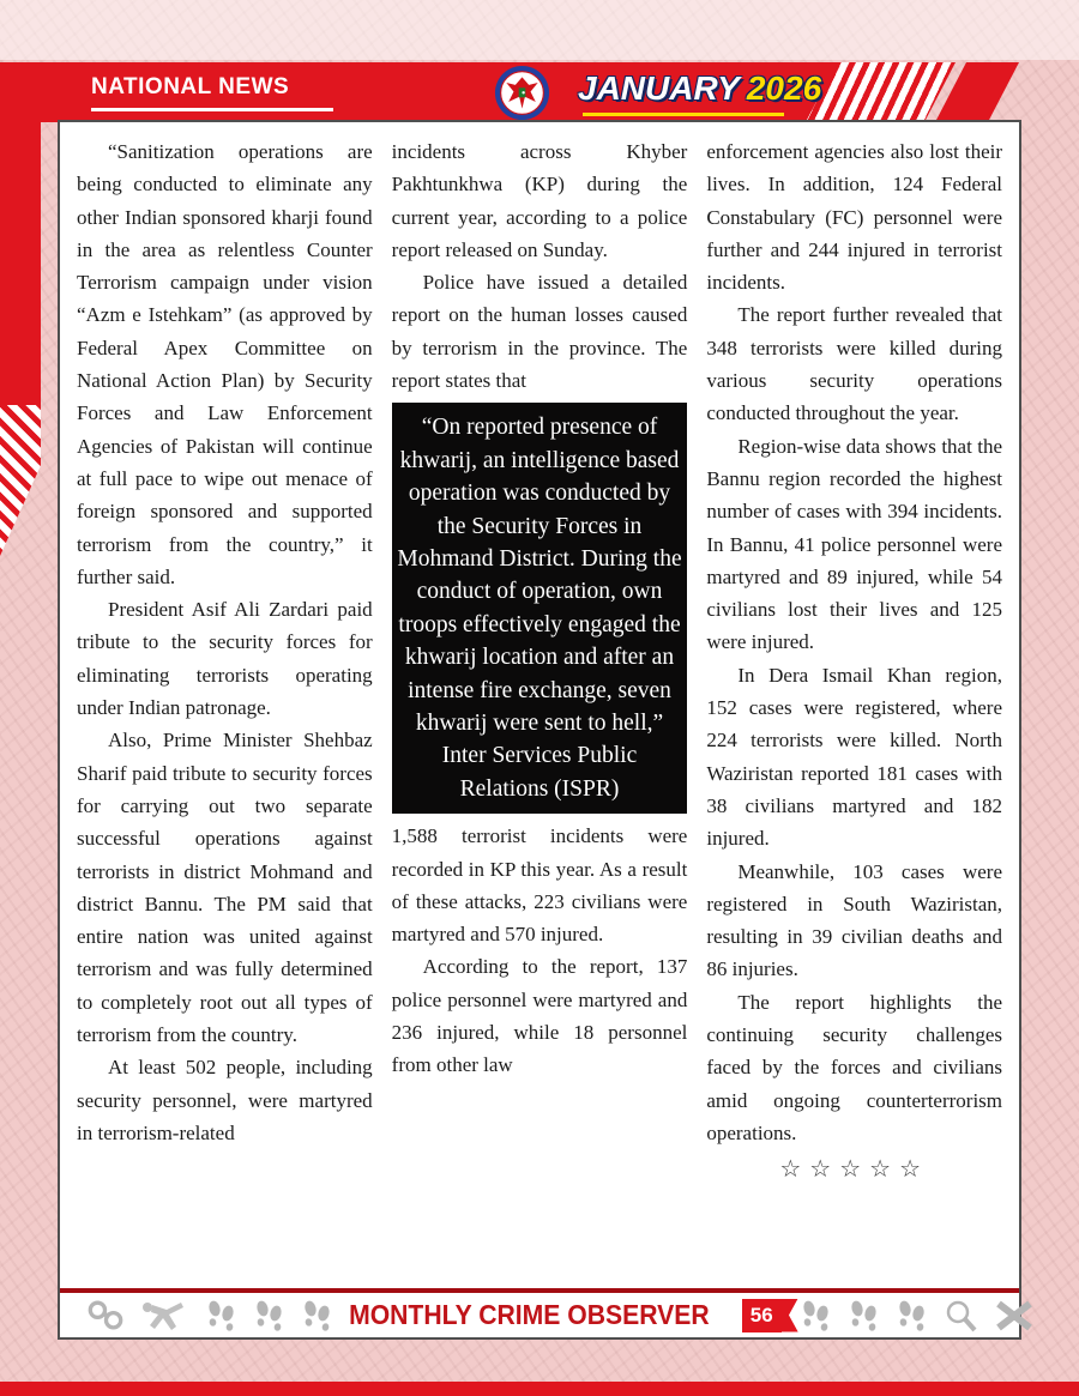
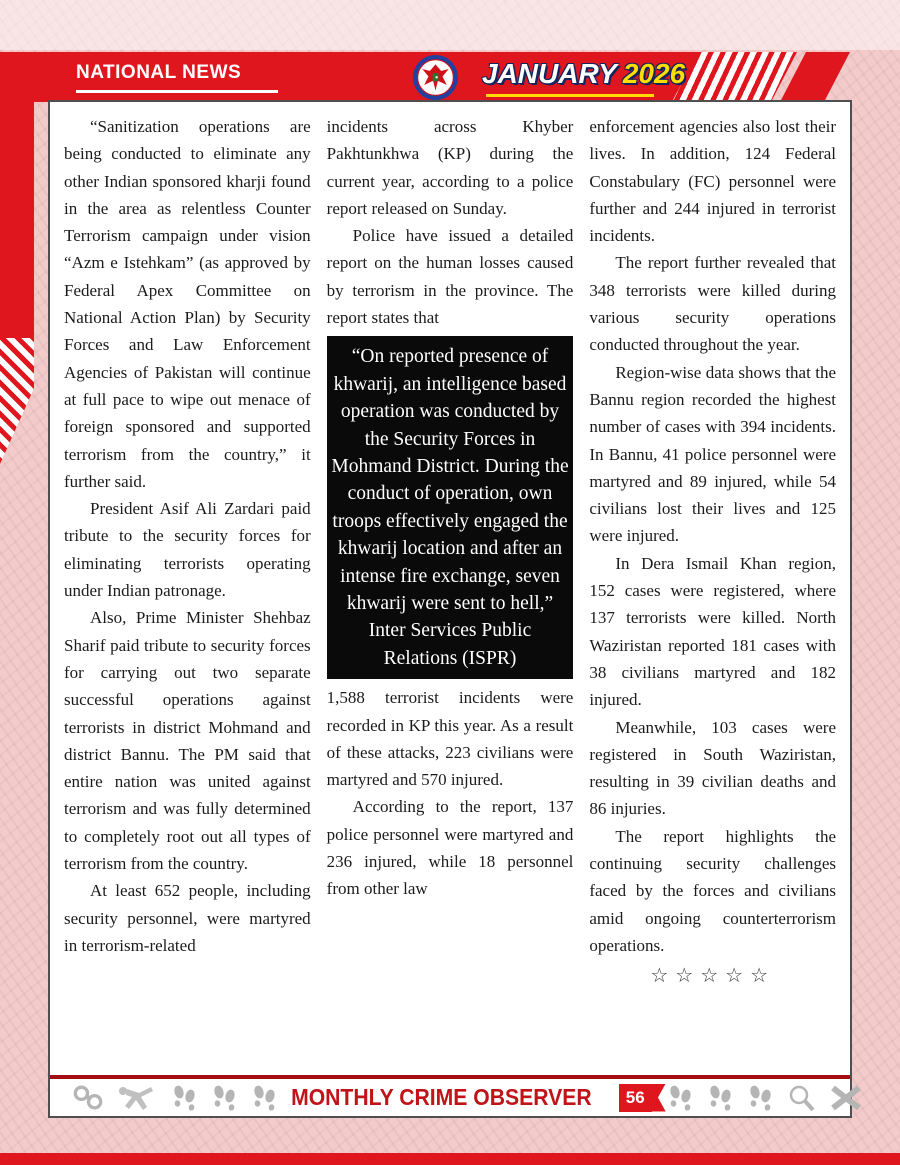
  NATIONAL NEWS
  JANUARY 2026
  “Sanitization operations are being conducted to eliminate any other Indian sponsored kharji found in the area as relentless Counter Terrorism campaign under vision “Azm e Istehkam” (as approved by Federal Apex Committee on National Action Plan) by Security Forces and Law Enforcement Agencies of Pakistan will continue at full pace to wipe out menace of foreign sponsored and supported terrorism from the country,” it further said.
  President Asif Ali Zardari paid tribute to the security forces for eliminating terrorists operating under Indian patronage.
  Also, Prime Minister Shehbaz Sharif paid tribute to security forces for carrying out two separate successful operations against terrorists in district Mohmand and district Bannu. The PM said that entire nation was united against terrorism and was fully determined to completely root out all types of terrorism from the country.
- At least 502 people, including security personnel, were martyred in terrorism-related
+ At least 652 people, including security personnel, were martyred in terrorism-related
  incidents across Khyber Pakhtunkhwa (KP) during the current year, according to a police report released on Sunday.
  Police have issued a detailed report on the human losses caused by terrorism in the province. The report states that
  “On reported presence of khwarij, an intelligence based operation was conducted by the Security Forces in Mohmand District. During the conduct of operation, own troops effectively engaged the khwarij location and after an intense fire exchange, seven khwarij were sent to hell,” Inter Services Public Relations (ISPR)
  1,588 terrorist incidents were recorded in KP this year. As a result of these attacks, 223 civilians were martyred and 570 injured.
  According to the report, 137 police personnel were martyred and 236 injured, while 18 personnel from other law
  enforcement agencies also lost their lives. In addition, 124 Federal Constabulary (FC) personnel were further and 244 injured in terrorist incidents.
  The report further revealed that 348 terrorists were killed during various security operations conducted throughout the year.
  Region-wise data shows that the Bannu region recorded the highest number of cases with 394 incidents. In Bannu, 41 police personnel were martyred and 89 injured, while 54 civilians lost their lives and 125 were injured.
- In Dera Ismail Khan region, 152 cases were registered, where 224 terrorists were killed. North Waziristan reported 181 cases with 38 civilians martyred and 182 injured.
+ In Dera Ismail Khan region, 152 cases were registered, where 137 terrorists were killed. North Waziristan reported 181 cases with 38 civilians martyred and 182 injured.
  Meanwhile, 103 cases were registered in South Waziristan, resulting in 39 civilian deaths and 86 injuries.
  The report highlights the continuing security challenges faced by the forces and civilians amid ongoing counterterrorism operations.
  ☆☆☆☆☆
  MONTHLY CRIME OBSERVER
  56
